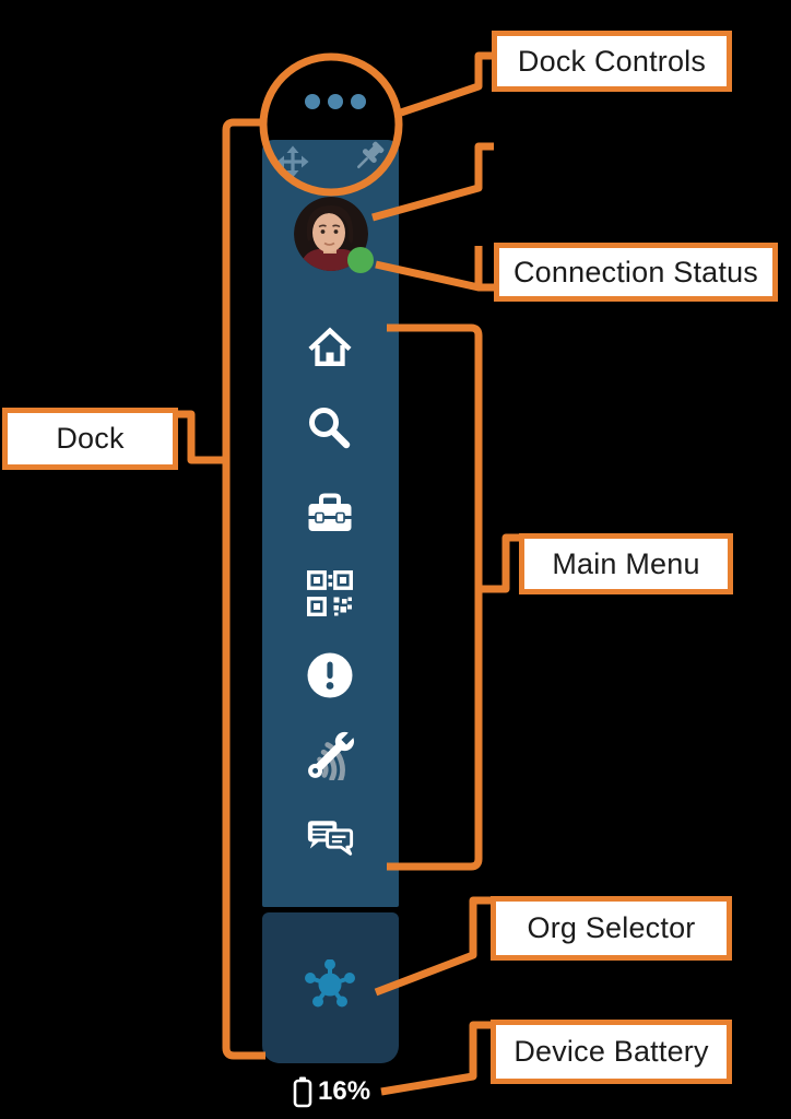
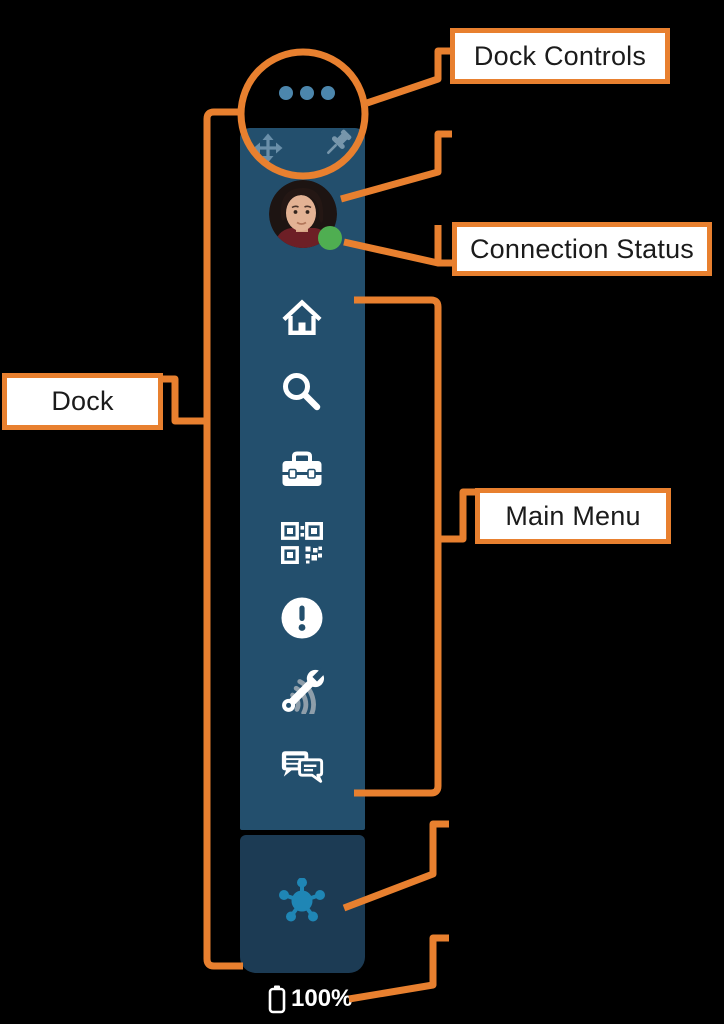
- 16%
+ 100%
  Dock Controls
  Connection Status
  Dock
  Main Menu
- Org Selector
- Device Battery
